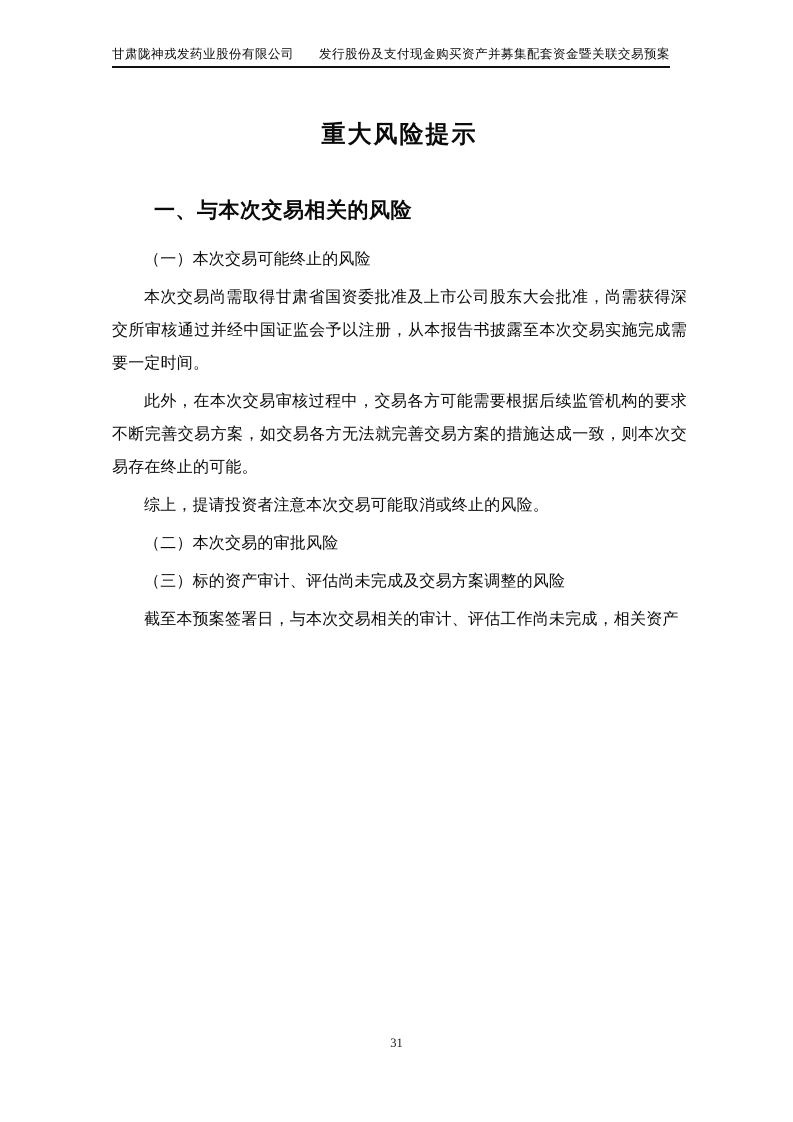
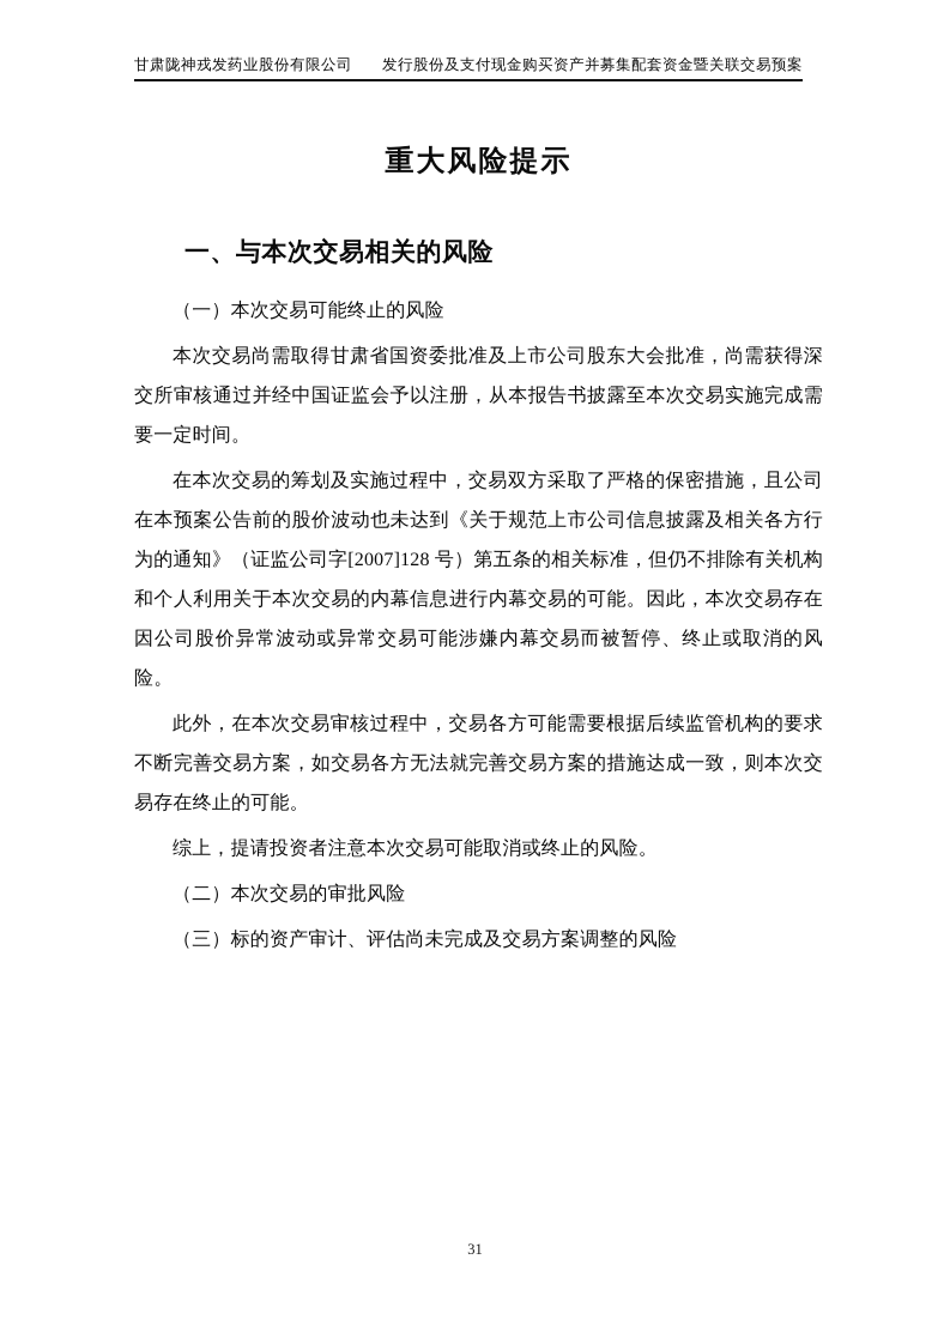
  甘肃陇神戎发药业股份有限公司 发行股份及支付现金购买资产并募集配套资金暨关联交易预案
  重大风险提示
  一、与本次交易相关的风险
  （一）本次交易可能终止的风险
  本次交易尚需取得甘肃省国资委批准及上市公司股东大会批准，尚需获得深交所审核通过并经中国证监会予以注册，从本报告书披露至本次交易实施完成需要一定时间。
+ 在本次交易的筹划及实施过程中，交易双方采取了严格的保密措施，且公司在本预案公告前的股价波动也未达到《关于规范上市公司信息披露及相关各方行为的通知》（证监公司字[2007]128 号）第五条的相关标准，但仍不排除有关机构和个人利用关于本次交易的内幕信息进行内幕交易的可能。因此，本次交易存在因公司股价异常波动或异常交易可能涉嫌内幕交易而被暂停、终止或取消的风险。
  此外，在本次交易审核过程中，交易各方可能需要根据后续监管机构的要求不断完善交易方案，如交易各方无法就完善交易方案的措施达成一致，则本次交易存在终止的可能。
  综上，提请投资者注意本次交易可能取消或终止的风险。
  （二）本次交易的审批风险
  （三）标的资产审计、评估尚未完成及交易方案调整的风险
- 截至本预案签署日，与本次交易相关的审计、评估工作尚未完成，相关资产
  31
